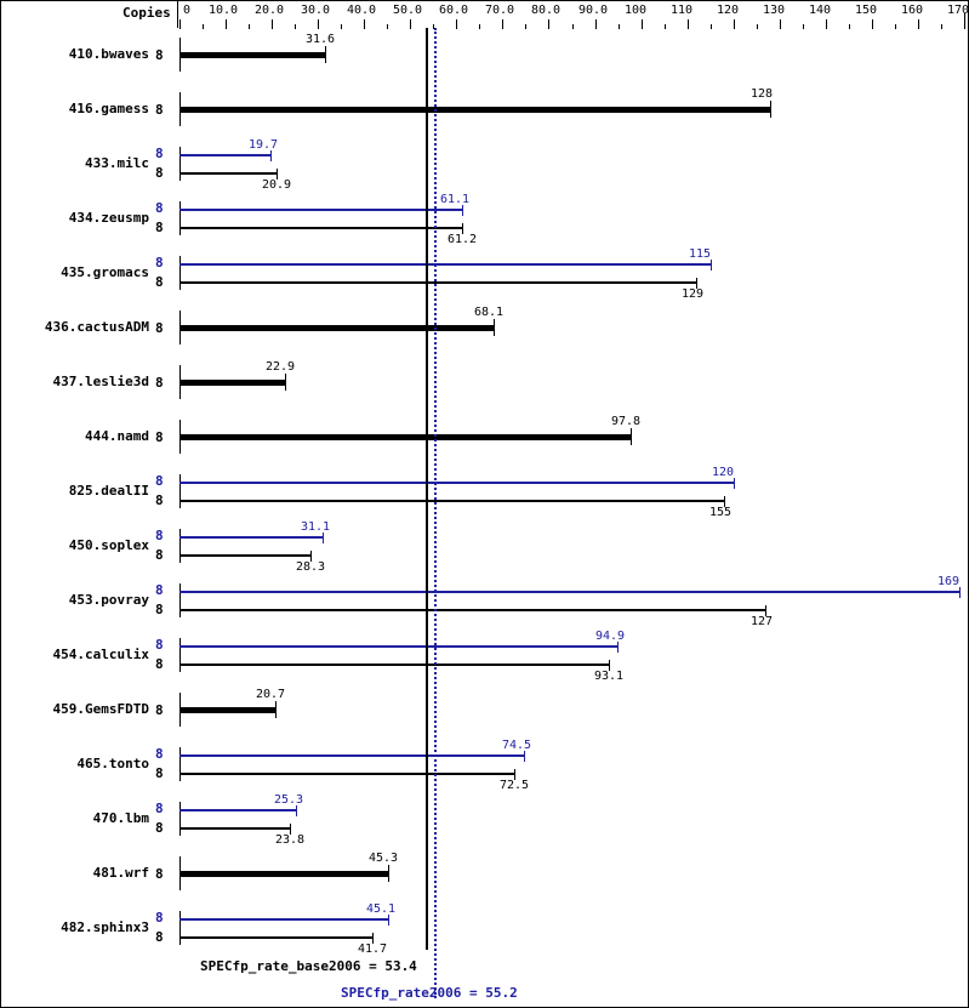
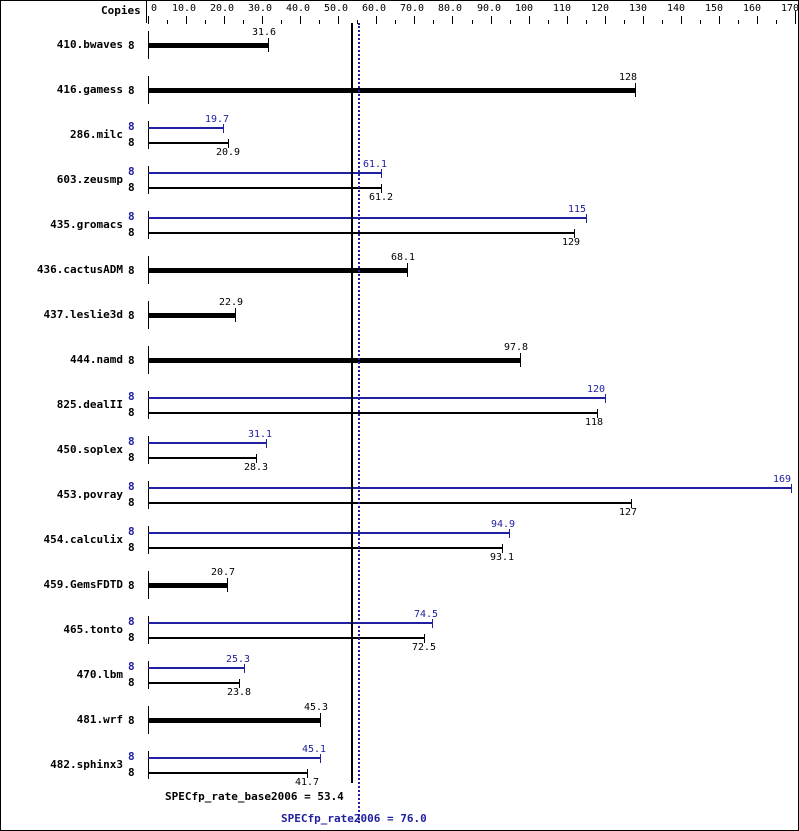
  Copies
  0
  10.0
  20.0
  30.0
  40.0
  50.0
  60.0
  70.0
  80.0
  90.0
  100
  110
  120
  130
  140
  150
  160
  170
  410.bwaves
  8
  31.6
  416.gamess
  8
  128
- 433.milc
+ 286.milc
  8
  8
  19.7
  20.9
- 434.zeusmp
+ 603.zeusmp
  8
  8
  61.1
  61.2
  435.gromacs
  8
  8
  115
  129
  436.cactusADM
  8
  68.1
  437.leslie3d
  8
  22.9
  444.namd
  8
  97.8
  825.dealII
  8
  8
  120
- 155
+ 118
  450.soplex
  8
  8
  31.1
  28.3
  453.povray
  8
  8
  169
  127
  454.calculix
  8
  8
  94.9
  93.1
  459.GemsFDTD
  8
  20.7
  465.tonto
  8
  8
  74.5
  72.5
  470.lbm
  8
  8
  25.3
  23.8
  481.wrf
  8
  45.3
  482.sphinx3
  8
  8
  45.1
  41.7
  SPECfp_rate_base2006 = 53.4
- SPECfp_rate2006 = 55.2
+ SPECfp_rate2006 = 76.0
